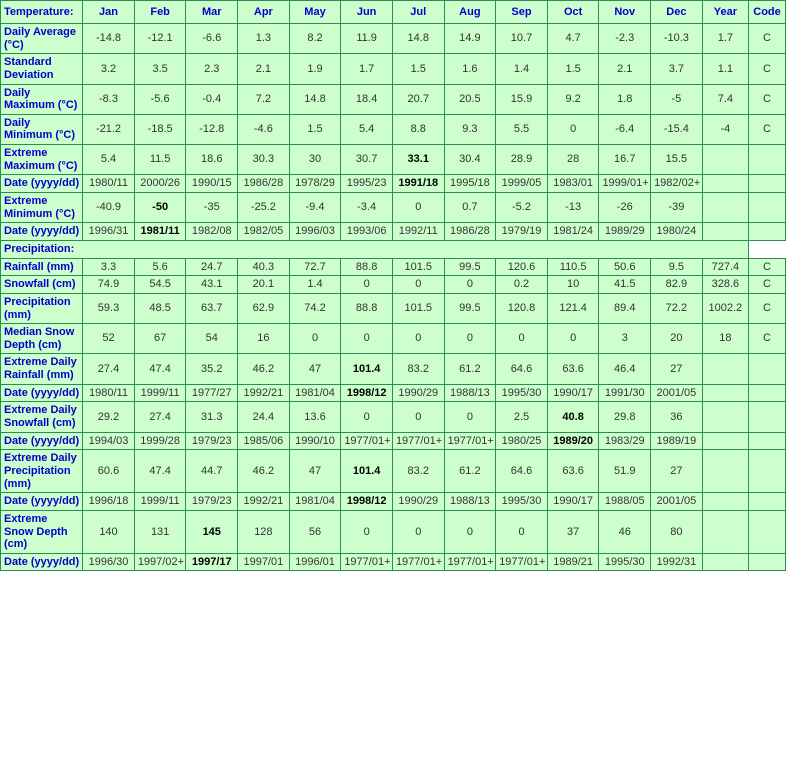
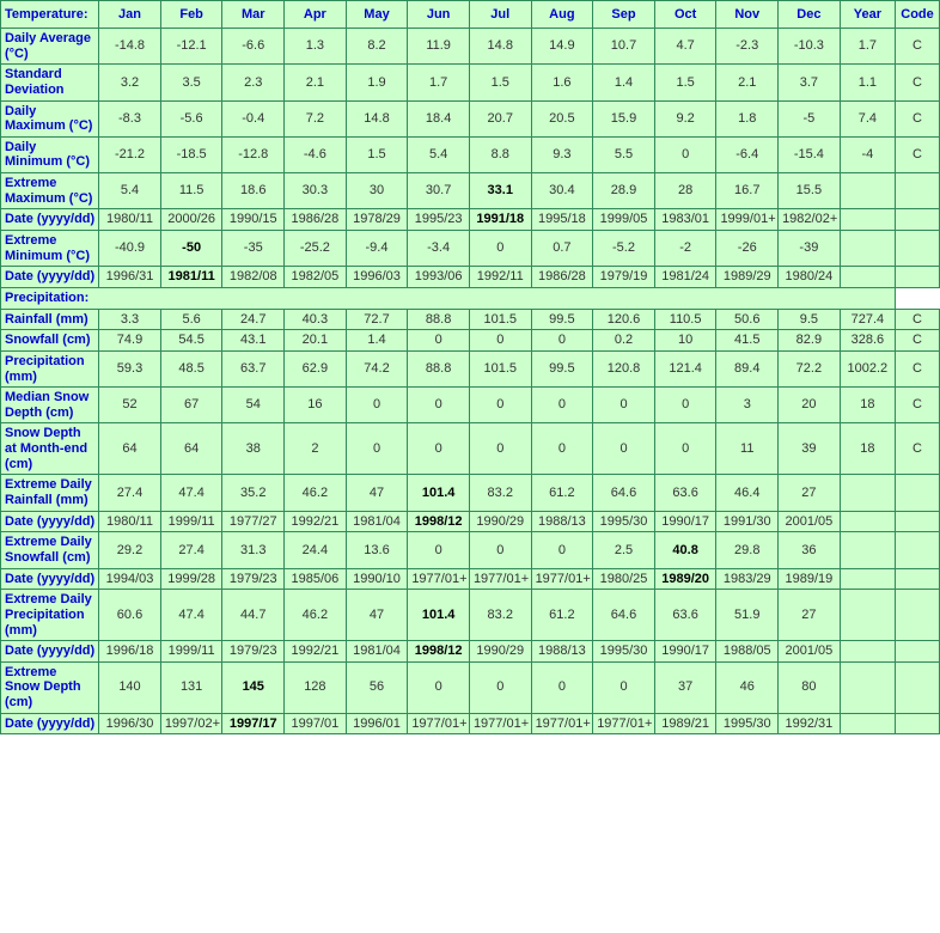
  Temperature:	Jan	Feb	Mar	Apr	May	Jun	Jul	Aug	Sep	Oct	Nov	Dec	Year	Code
  Daily Average (°C)	-14.8	-12.1	-6.6	1.3	8.2	11.9	14.8	14.9	10.7	4.7	-2.3	-10.3	1.7	C
  Standard Deviation	3.2	3.5	2.3	2.1	1.9	1.7	1.5	1.6	1.4	1.5	2.1	3.7	1.1	C
  Daily Maximum (°C)	-8.3	-5.6	-0.4	7.2	14.8	18.4	20.7	20.5	15.9	9.2	1.8	-5	7.4	C
  Daily Minimum (°C)	-21.2	-18.5	-12.8	-4.6	1.5	5.4	8.8	9.3	5.5	0	-6.4	-15.4	-4	C
  Extreme Maximum (°C)	5.4	11.5	18.6	30.3	30	30.7	33.1	30.4	28.9	28	16.7	15.5
  Date (yyyy/dd)	1980/11	2000/26	1990/15	1986/28	1978/29	1995/23	1991/18	1995/18	1999/05	1983/01	1999/01+	1982/02+
- Extreme Minimum (°C)	-40.9	-50	-35	-25.2	-9.4	-3.4	0	0.7	-5.2	-13	-26	-39
+ Extreme Minimum (°C)	-40.9	-50	-35	-25.2	-9.4	-3.4	0	0.7	-5.2	-2	-26	-39
  Date (yyyy/dd)	1996/31	1981/11	1982/08	1982/05	1996/03	1993/06	1992/11	1986/28	1979/19	1981/24	1989/29	1980/24
  Precipitation:
  Rainfall (mm)	3.3	5.6	24.7	40.3	72.7	88.8	101.5	99.5	120.6	110.5	50.6	9.5	727.4	C
  Snowfall (cm)	74.9	54.5	43.1	20.1	1.4	0	0	0	0.2	10	41.5	82.9	328.6	C
  Precipitation (mm)	59.3	48.5	63.7	62.9	74.2	88.8	101.5	99.5	120.8	121.4	89.4	72.2	1002.2	C
  Median Snow Depth (cm)	52	67	54	16	0	0	0	0	0	0	3	20	18	C
+ Snow Depth at Month-end (cm)	64	64	38	2	0	0	0	0	0	0	11	39	18	C
  Extreme Daily Rainfall (mm)	27.4	47.4	35.2	46.2	47	101.4	83.2	61.2	64.6	63.6	46.4	27
  Date (yyyy/dd)	1980/11	1999/11	1977/27	1992/21	1981/04	1998/12	1990/29	1988/13	1995/30	1990/17	1991/30	2001/05
  Extreme Daily Snowfall (cm)	29.2	27.4	31.3	24.4	13.6	0	0	0	2.5	40.8	29.8	36
  Date (yyyy/dd)	1994/03	1999/28	1979/23	1985/06	1990/10	1977/01+	1977/01+	1977/01+	1980/25	1989/20	1983/29	1989/19
  Extreme Daily Precipitation (mm)	60.6	47.4	44.7	46.2	47	101.4	83.2	61.2	64.6	63.6	51.9	27
  Date (yyyy/dd)	1996/18	1999/11	1979/23	1992/21	1981/04	1998/12	1990/29	1988/13	1995/30	1990/17	1988/05	2001/05
  Extreme Snow Depth (cm)	140	131	145	128	56	0	0	0	0	37	46	80
  Date (yyyy/dd)	1996/30	1997/02+	1997/17	1997/01	1996/01	1977/01+	1977/01+	1977/01+	1977/01+	1989/21	1995/30	1992/31
